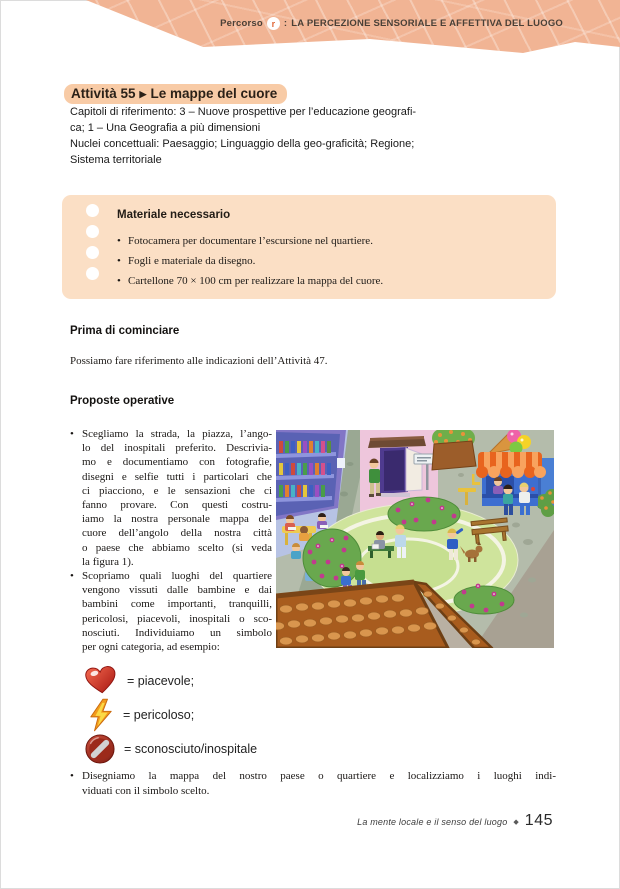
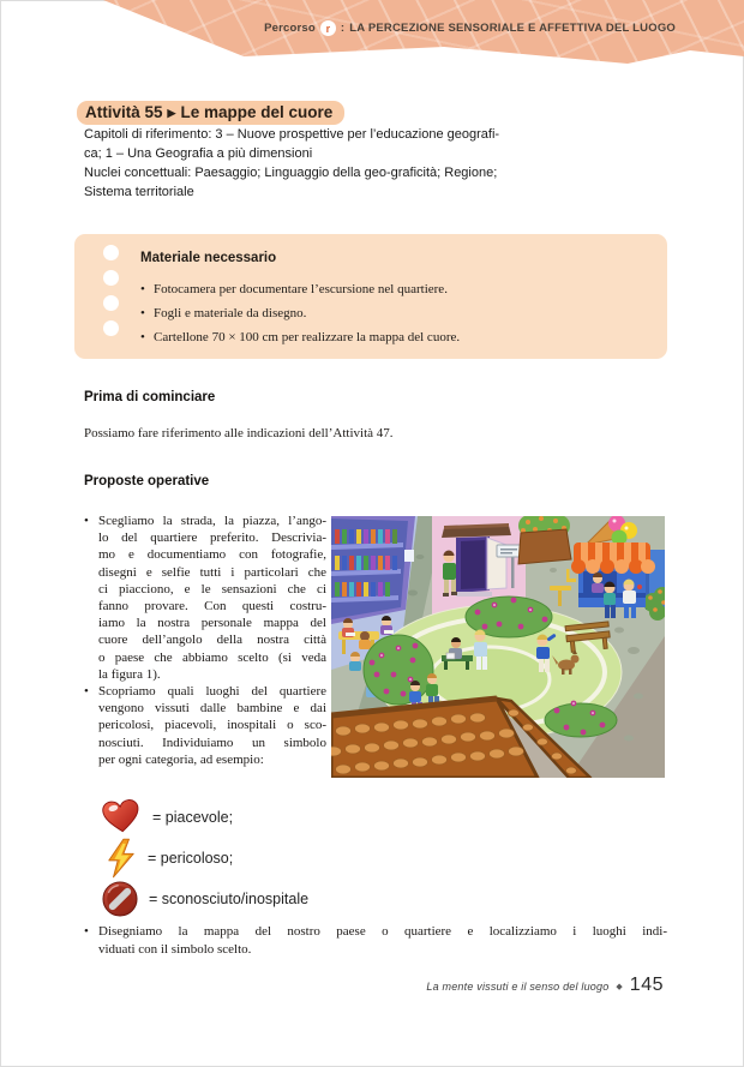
  Percorso
  r
  :
  LA PERCEZIONE SENSORIALE E AFFETTIVA DEL LUOGO
  Attività 55 ▶ Le mappe del cuore
  Capitoli di riferimento: 3 – Nuove prospettive per l’educazione geografi-
  ca; 1 – Una Geografia a più dimensioni
  Nuclei concettuali: Paesaggio; Linguaggio della geo-graficità; Regione;
  Sistema territoriale
  Materiale necessario
  Fotocamera per documentare l’escursione nel quartiere.
  Fogli e materiale da disegno.
  Cartellone 70 × 100 cm per realizzare la mappa del cuore.
  Prima di cominciare
  Possiamo fare riferimento alle indicazioni dell’Attività 47.
  Proposte operative
  Scegliamo la strada, la piazza, l’ango-
- lo del inospitali preferito. Descrivia-
+ lo del quartiere preferito. Descrivia-
  mo e documentiamo con fotografie,
  disegni e selfie tutti i particolari che
  ci piacciono, e le sensazioni che ci
  fanno provare. Con questi costru-
  iamo la nostra personale mappa del
  cuore dell’angolo della nostra città
  o paese che abbiamo scelto (si veda
  la figura 1).
  Scopriamo quali luoghi del quartiere
  vengono vissuti dalle bambine e dai
- bambini come importanti, tranquilli,
  pericolosi, piacevoli, inospitali o sco-
  nosciuti. Individuiamo un simbolo
  per ogni categoria, ad esempio:
  = piacevole;
  = pericoloso;
  = sconosciuto/inospitale
  Disegniamo la mappa del nostro paese o quartiere e localizziamo i luoghi indi-
  viduati con il simbolo scelto.
- La mente locale e il senso del luogo
+ La mente vissuti e il senso del luogo
  145
